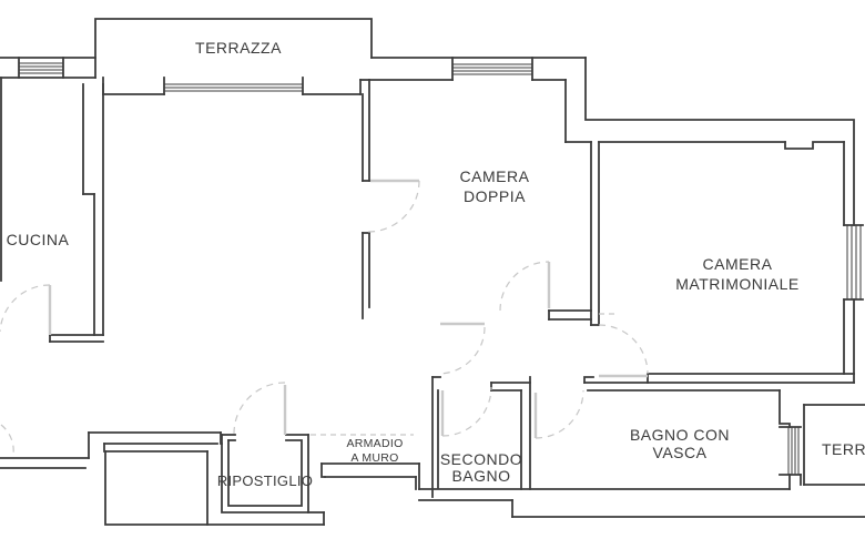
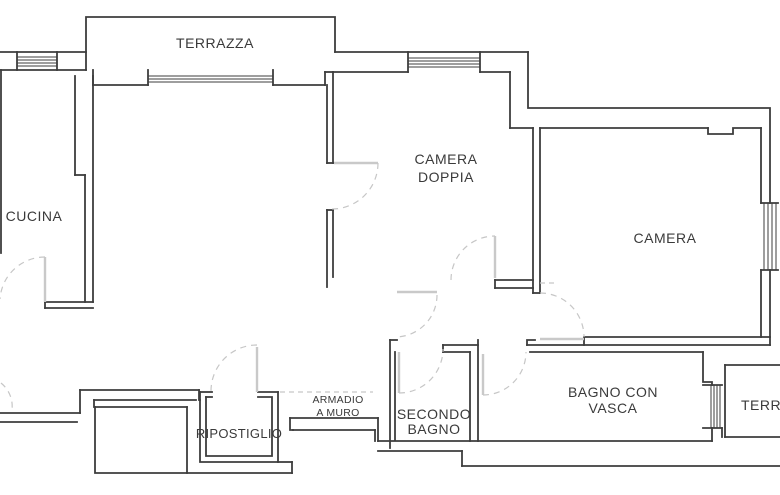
  TERRAZZA
  CUCINA
  CAMERA
  DOPPIA
  CAMERA
- MATRIMONIALE
  RIPOSTIGLIO
  ARMADIO
  A MURO
  SECONDO
  BAGNO
  BAGNO CON
  VASCA
